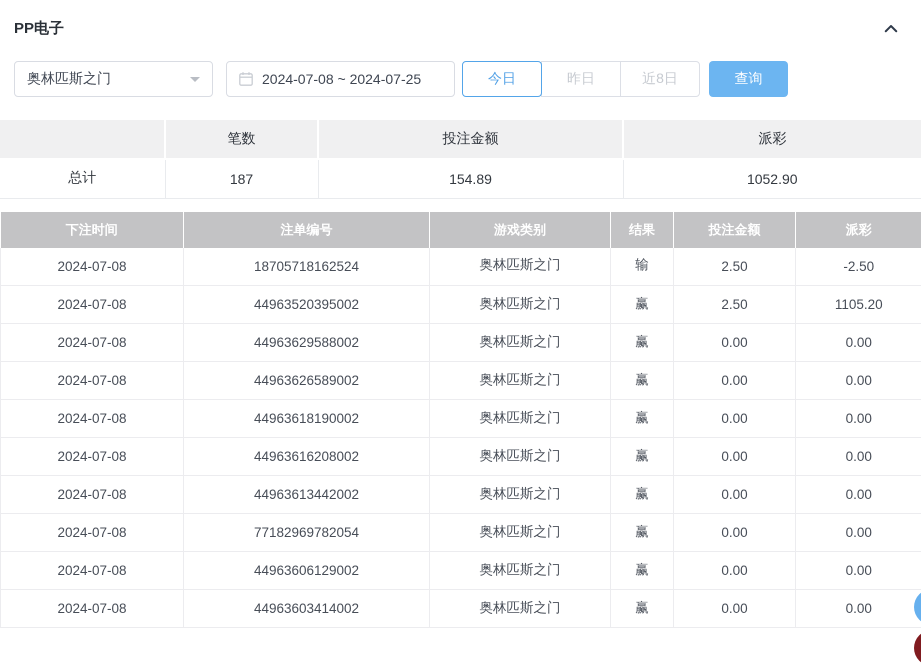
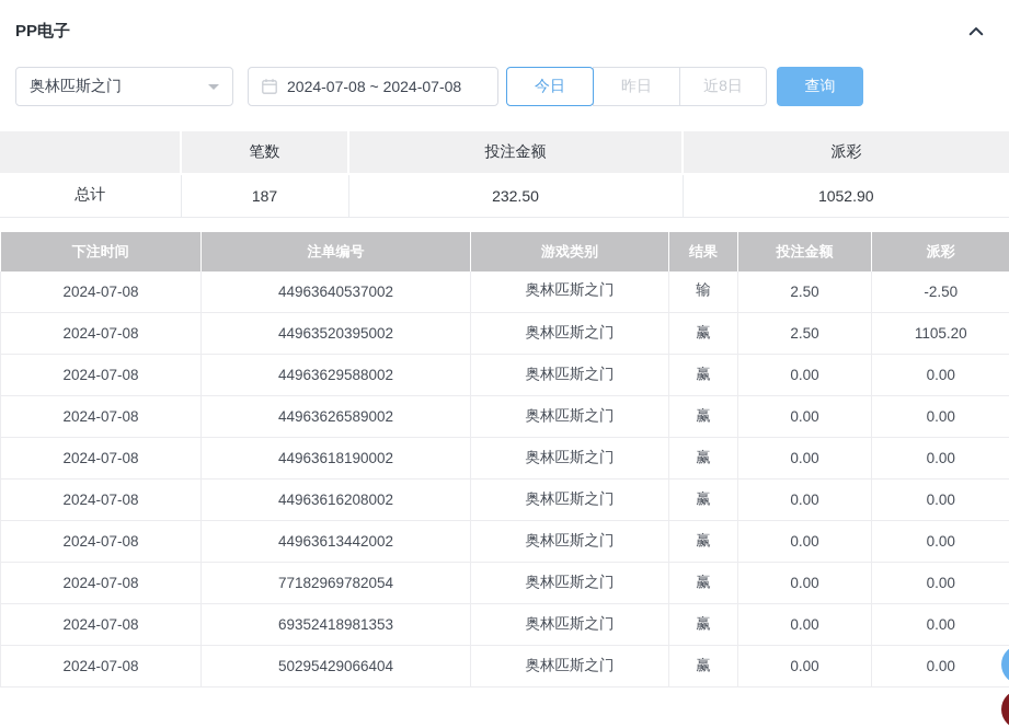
  PP电子
  奥林匹斯之门
- 2024-07-08 ~ 2024-07-25
+ 2024-07-08 ~ 2024-07-08
  今日
  昨日
  近8日
  查询
  	笔数	投注金额	派彩
- 总计	187	154.89	1052.90
+ 总计	187	232.50	1052.90
  下注时间	注单编号	游戏类别	结果	投注金额	派彩
- 2024-07-08	18705718162524	奥林匹斯之门	输	2.50	-2.50
+ 2024-07-08	44963640537002	奥林匹斯之门	输	2.50	-2.50
  2024-07-08	44963520395002	奥林匹斯之门	赢	2.50	1105.20
  2024-07-08	44963629588002	奥林匹斯之门	赢	0.00	0.00
  2024-07-08	44963626589002	奥林匹斯之门	赢	0.00	0.00
  2024-07-08	44963618190002	奥林匹斯之门	赢	0.00	0.00
  2024-07-08	44963616208002	奥林匹斯之门	赢	0.00	0.00
  2024-07-08	44963613442002	奥林匹斯之门	赢	0.00	0.00
  2024-07-08	77182969782054	奥林匹斯之门	赢	0.00	0.00
- 2024-07-08	44963606129002	奥林匹斯之门	赢	0.00	0.00
+ 2024-07-08	69352418981353	奥林匹斯之门	赢	0.00	0.00
- 2024-07-08	44963603414002	奥林匹斯之门	赢	0.00	0.00
+ 2024-07-08	50295429066404	奥林匹斯之门	赢	0.00	0.00
